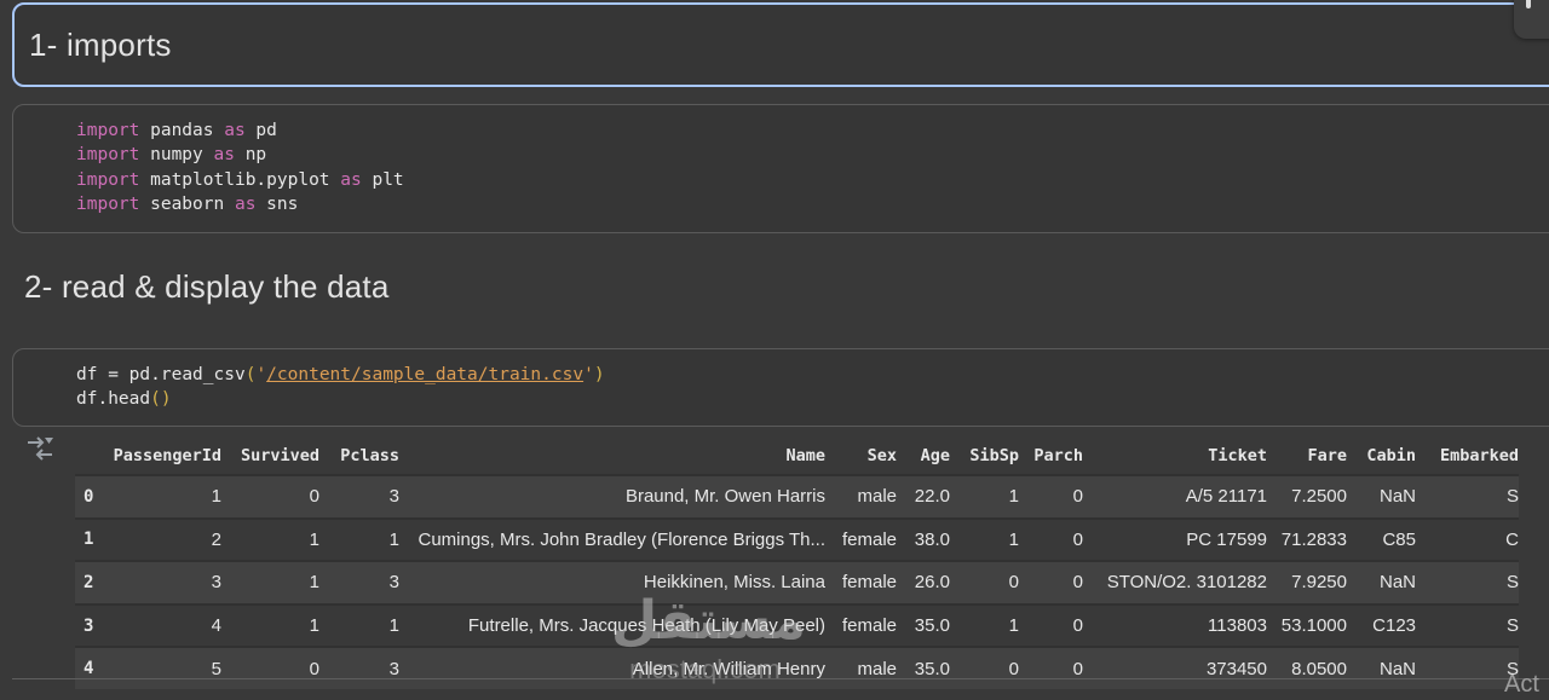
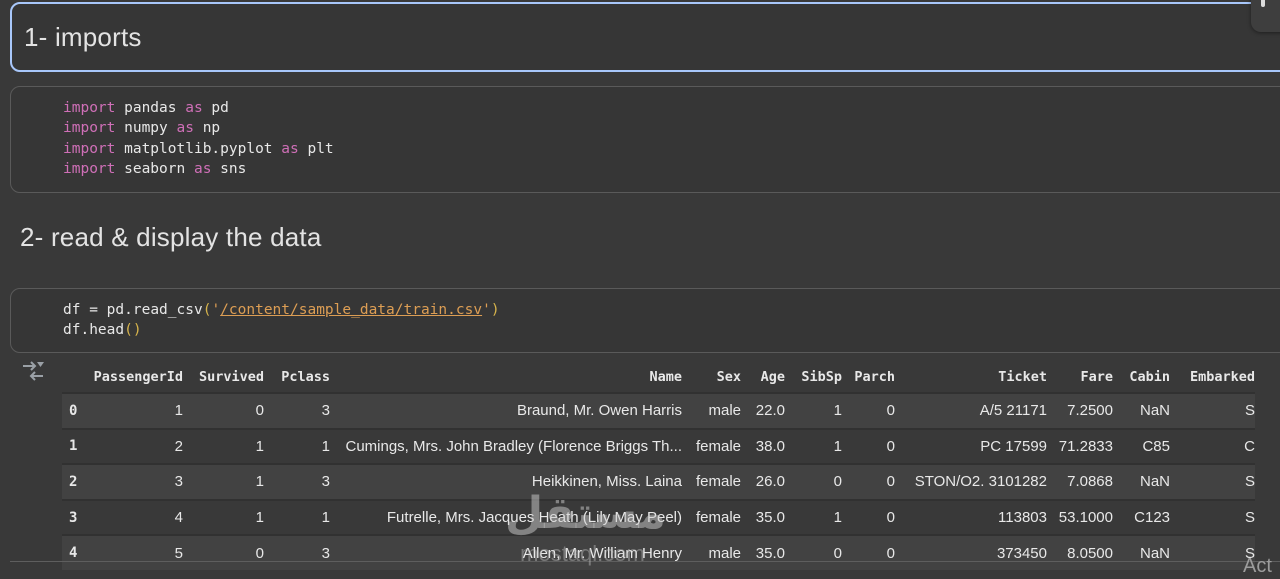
  1- imports
  import pandas as pd
  import numpy as np
  import matplotlib.pyplot as plt
  import seaborn as sns
  2- read & display the data
  df = pd.read_csv('/content/sample_data/train.csv')
  df.head()
  	PassengerId	Survived	Pclass	Name	Sex	Age	SibSp	Parch	Ticket	Fare	Cabin	Embarked
  0	1	0	3	Braund, Mr. Owen Harris	male	22.0	1	0	A/5 21171	7.2500	NaN	S
  1	2	1	1	Cumings, Mrs. John Bradley (Florence Briggs Th...	female	38.0	1	0	PC 17599	71.2833	C85	C
- 2	3	1	3	Heikkinen, Miss. Laina	female	26.0	0	0	STON/O2. 3101282	7.9250	NaN	S
+ 2	3	1	3	Heikkinen, Miss. Laina	female	26.0	0	0	STON/O2. 3101282	7.0868	NaN	S
  3	4	1	1	Futrelle, Mrs. Jacques Heath (Lily May Peel)	female	35.0	1	0	113803	53.1000	C123	S
  4	5	0	3	Allen, Mr. William Henry	male	35.0	0	0	373450	8.0500	NaN	S
  مستقل
  mostaql.com
  Act
